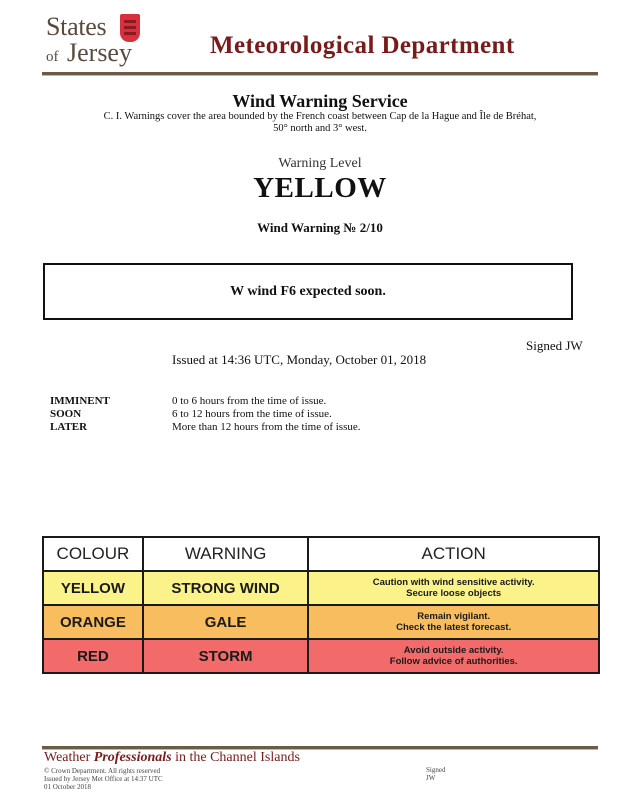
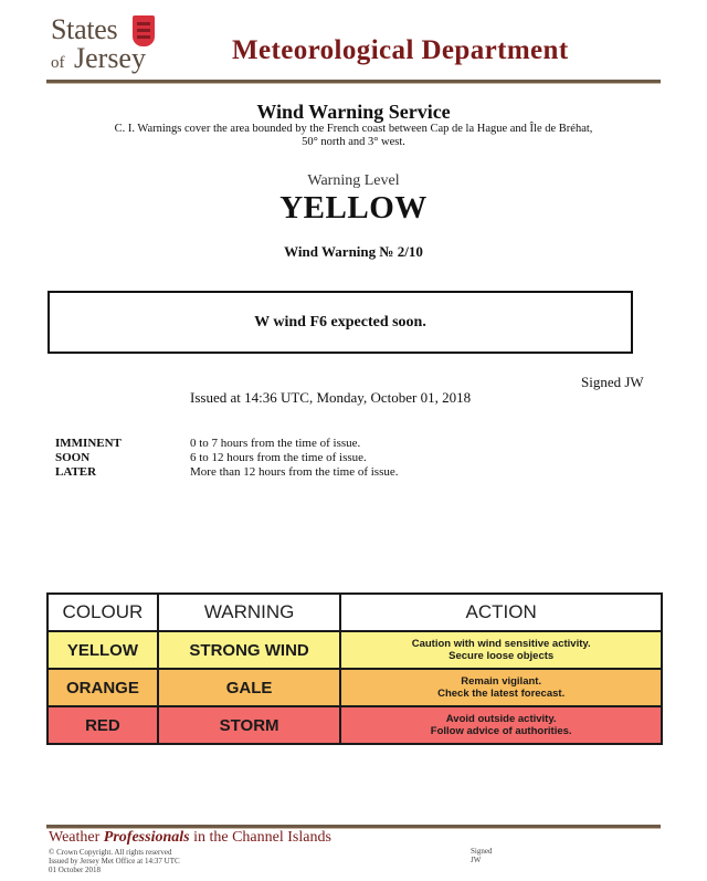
  States
  of Jersey
  Meteorological Department
  Wind Warning Service
  C. I. Warnings cover the area bounded by the French coast between Cap de la Hague and Île de Bréhat,
  50° north and 3° west.
  Warning Level
  YELLOW
  Wind Warning № 2/10
  W wind F6 expected soon.
  Signed JW
  Issued at 14:36 UTC, Monday, October 01, 2018
  IMMINENT
- 0 to 6 hours from the time of issue.
+ 0 to 7 hours from the time of issue.
  SOON
  6 to 12 hours from the time of issue.
  LATER
  More than 12 hours from the time of issue.
  COLOUR	WARNING	ACTION
  YELLOW	STRONG WIND	Caution with wind sensitive activity.Secure loose objects
  ORANGE	GALE	Remain vigilant.Check the latest forecast.
  RED	STORM	Avoid outside activity.Follow advice of authorities.
  Weather Professionals in the Channel Islands
- © Crown Department. All rights reserved
+ © Crown Copyright. All rights reserved
  Issued by Jersey Met Office at 14:37 UTC
  01 October 2018
  Signed
  JW
